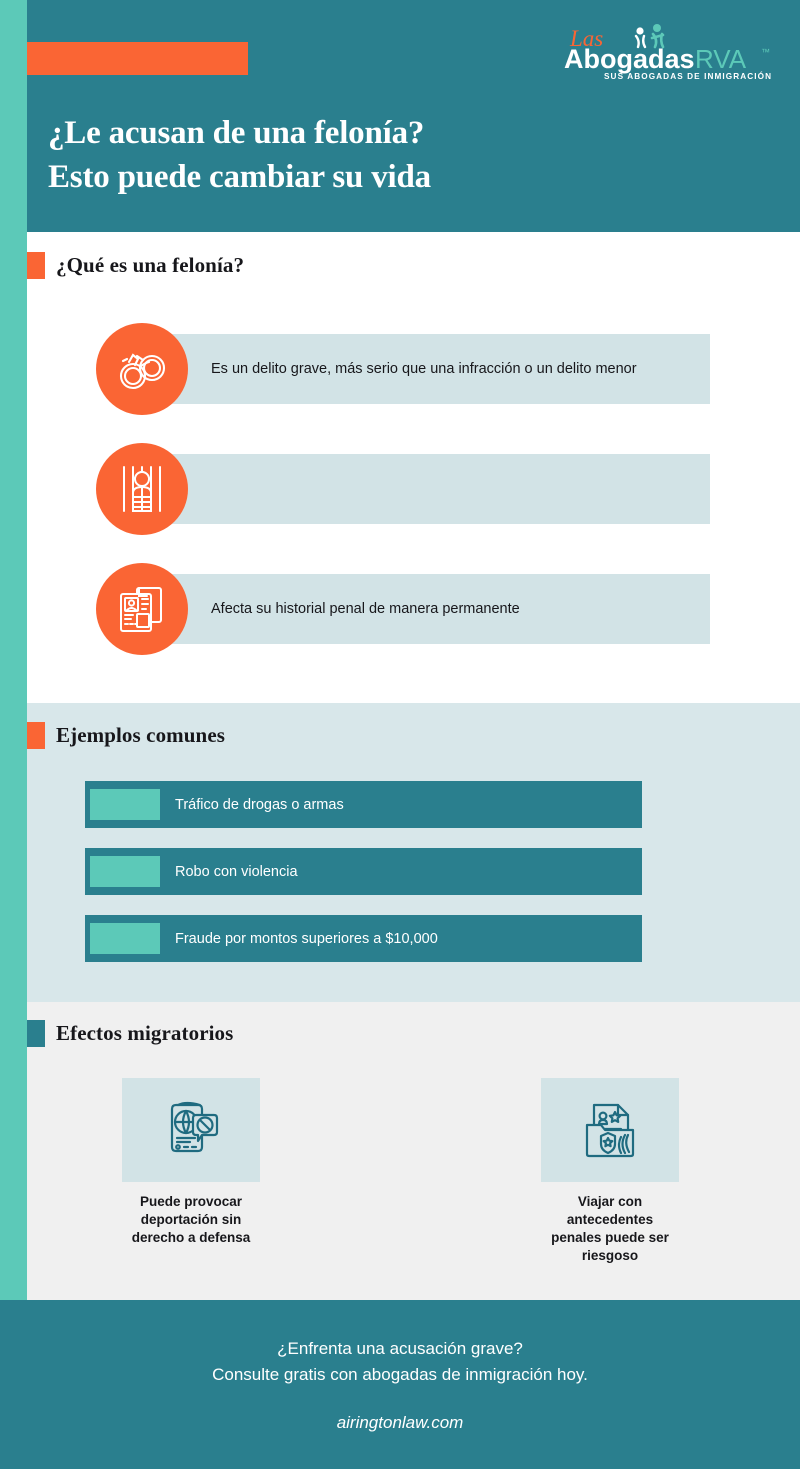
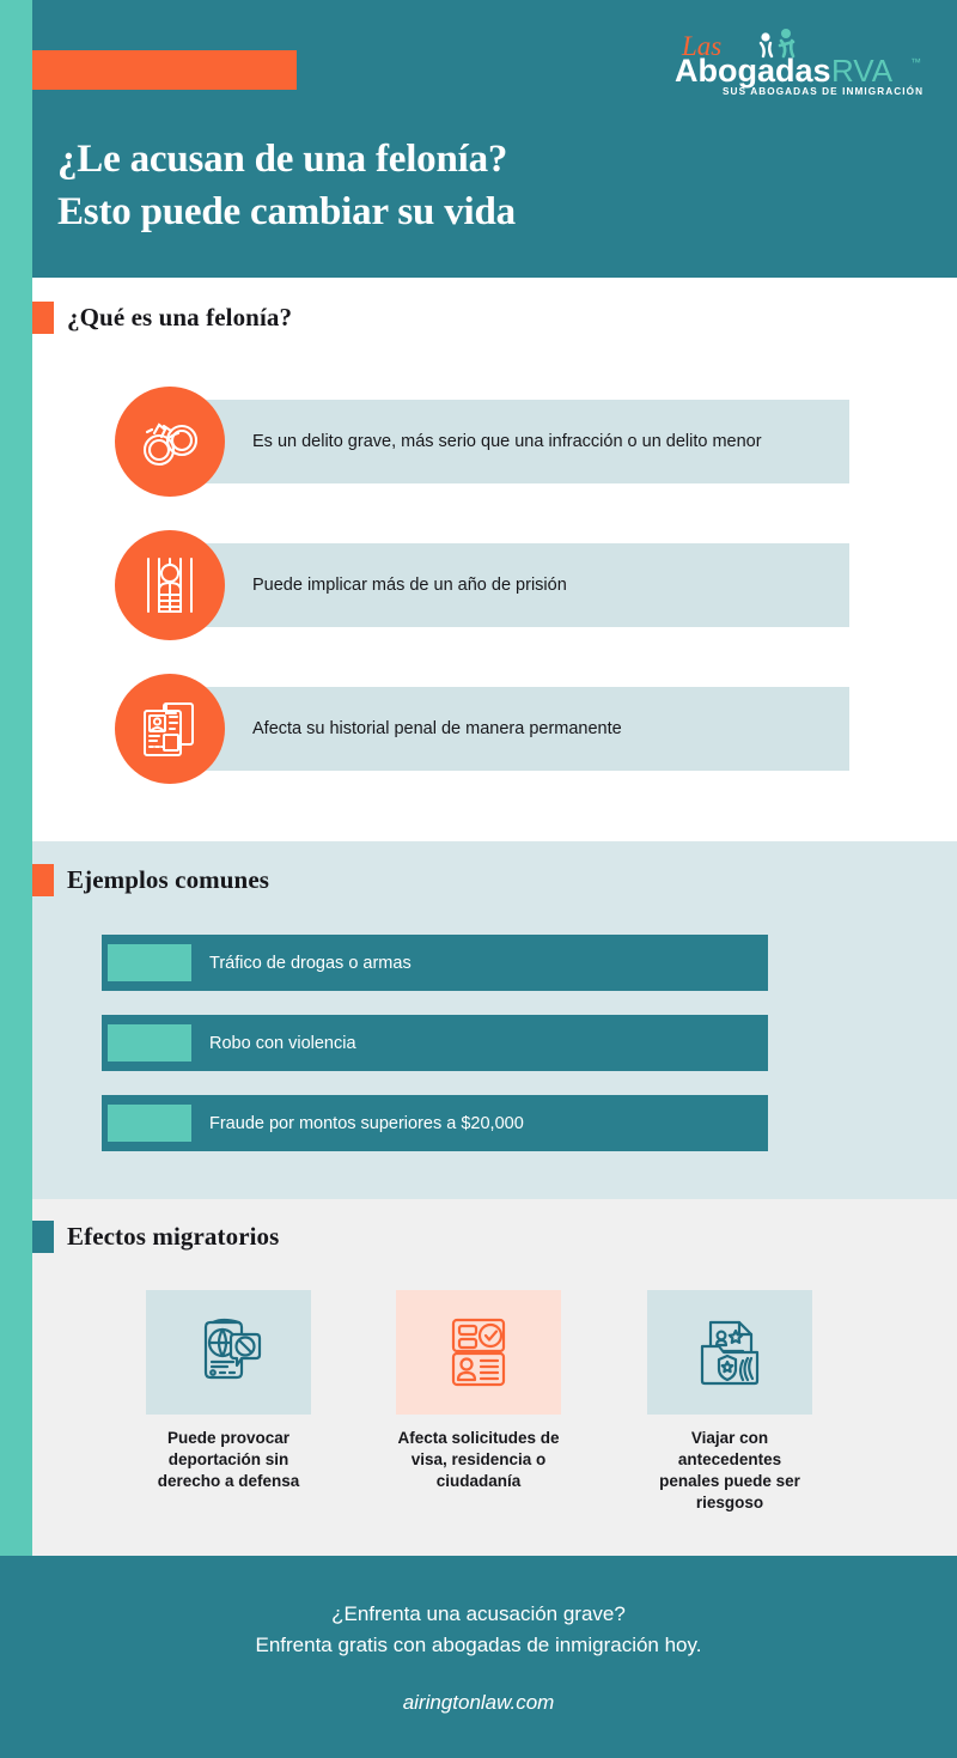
  Las
  Abogadas
  RVA
  ™
  SUS ABOGADAS DE INMIGRACIÓN
  ¿Le acusan de una felonía?
  Esto puede cambiar su vida
  ¿Qué es una felonía?
  Es un delito grave, más serio que una infracción o un delito menor
+ Puede implicar más de un año de prisión
  Afecta su historial penal de manera permanente
  Ejemplos comunes
  Tráfico de drogas o armas
  Robo con violencia
- Fraude por montos superiores a $10,000
+ Fraude por montos superiores a $20,000
  Efectos migratorios
  Puede provocar deportación sin derecho a defensa
+ Afecta solicitudes de visa, residencia o ciudadanía
  Viajar con antecedentes penales puede ser riesgoso
  ¿Enfrenta una acusación grave?
- Consulte gratis con abogadas de inmigración hoy.
+ Enfrenta gratis con abogadas de inmigración hoy.
  airingtonlaw.com
